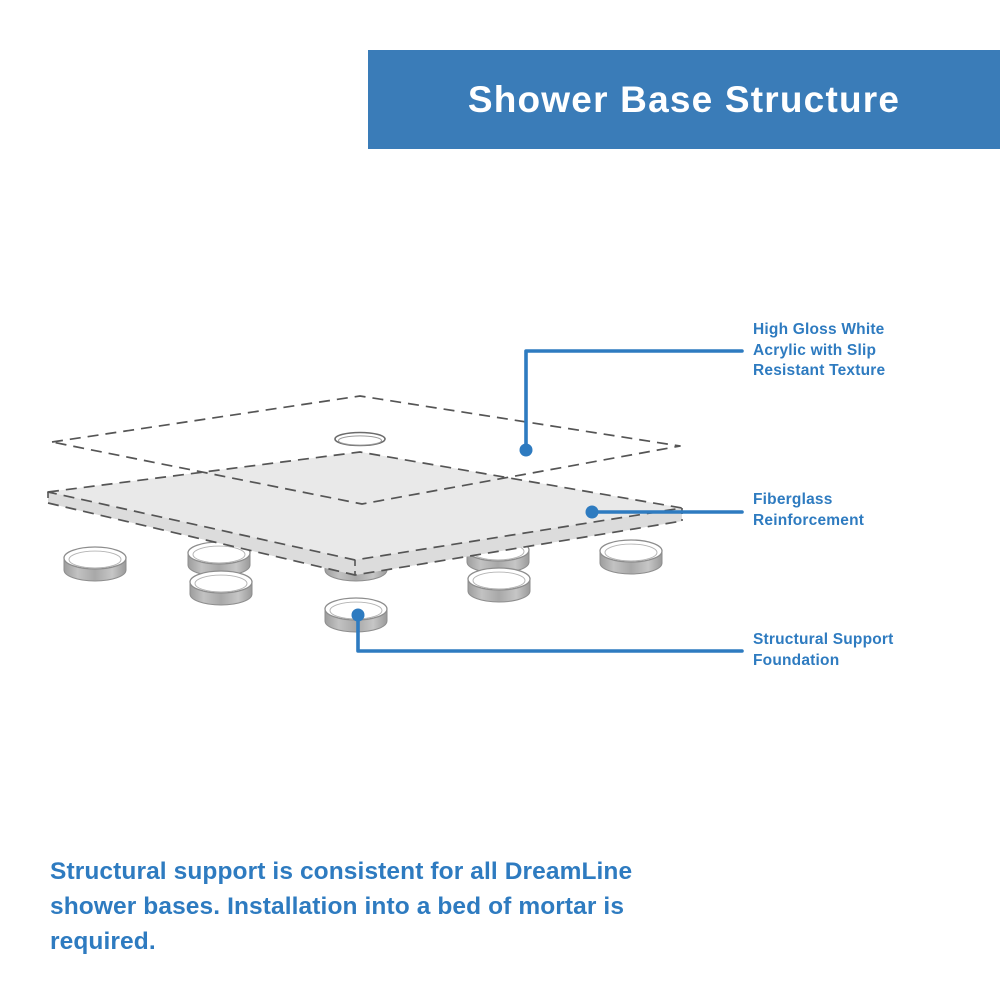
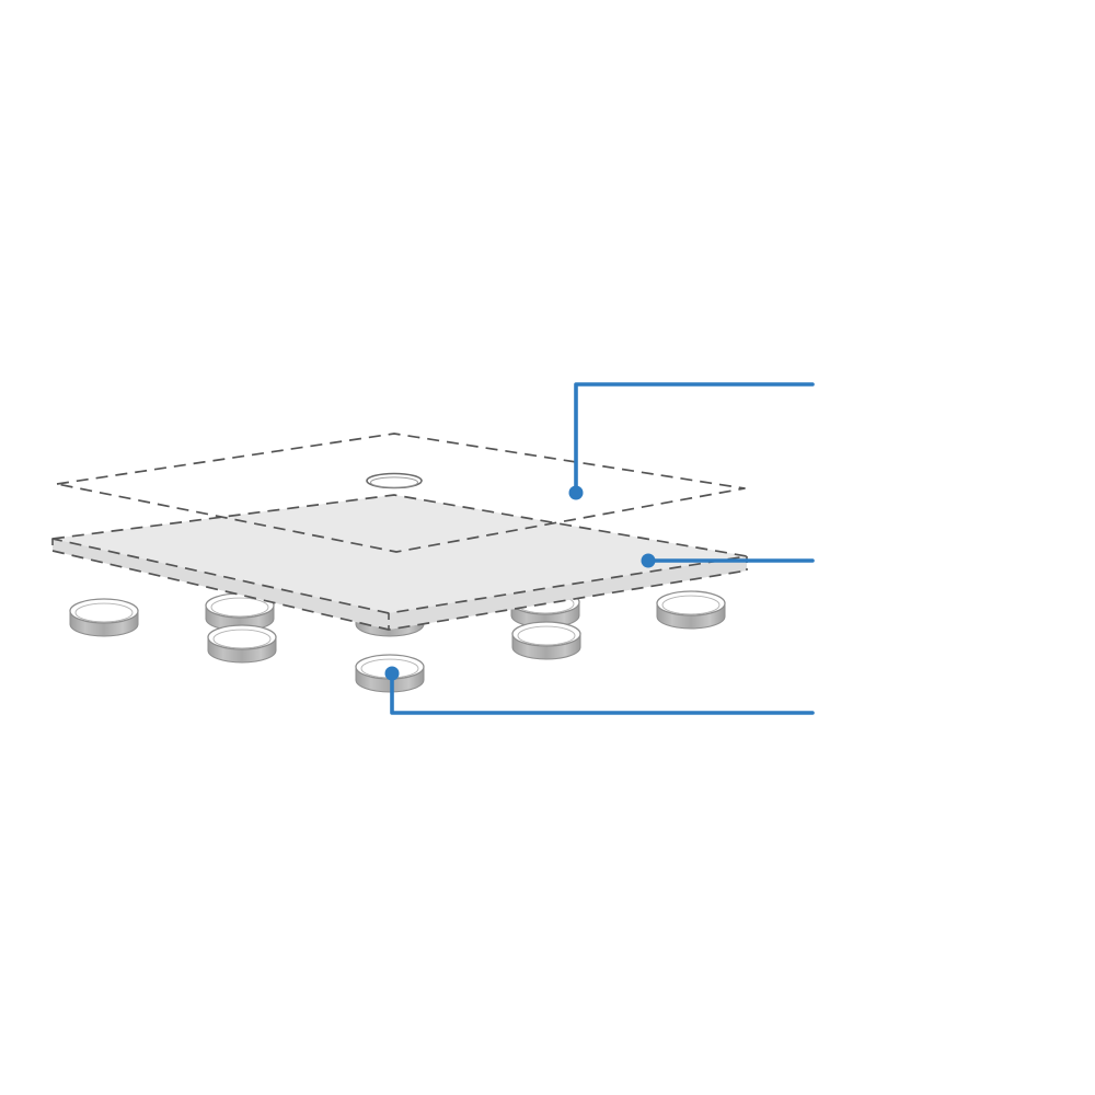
- Shower Base Structure
- High Gloss White
- Acrylic with Slip
- Resistant Texture
- Fiberglass
- Reinforcement
- Structural Support
- Foundation
- Structural support is consistent for all DreamLine shower bases. Installation into a bed of mortar is required.
